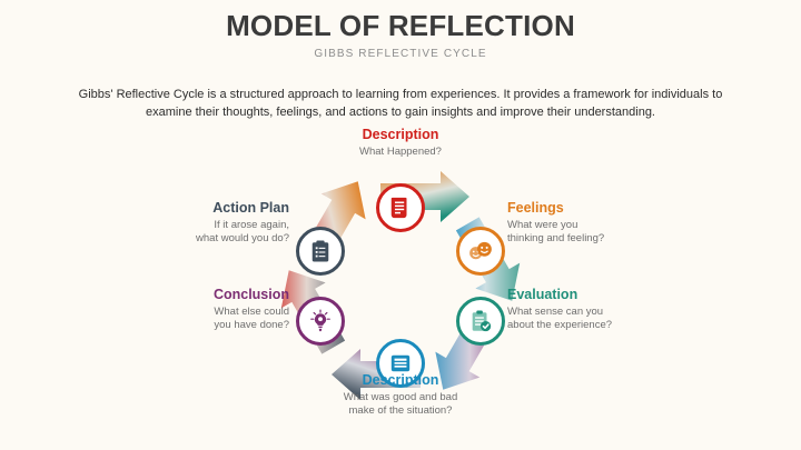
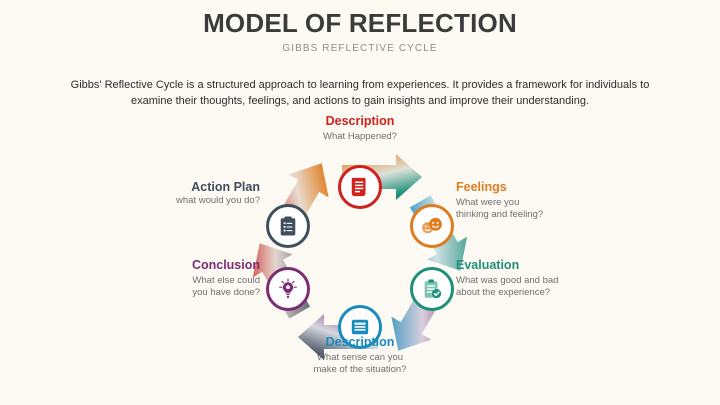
  MODEL OF REFLECTION
  GIBBS REFLECTIVE CYCLE
  Gibbs' Reflective Cycle is a structured approach to learning from experiences. It provides a framework for individuals to examine their thoughts, feelings, and actions to gain insights and improve their understanding.
  Description
  What Happened?
  Feelings
  What were you
  thinking and feeling?
  Evaluation
- What sense can you
+ What was good and bad
  about the experience?
  Description
- What was good and bad
+ What sense can you
  make of the situation?
  Conclusion
  What else could
  you have done?
  Action Plan
- If it arose again,
  what would you do?
